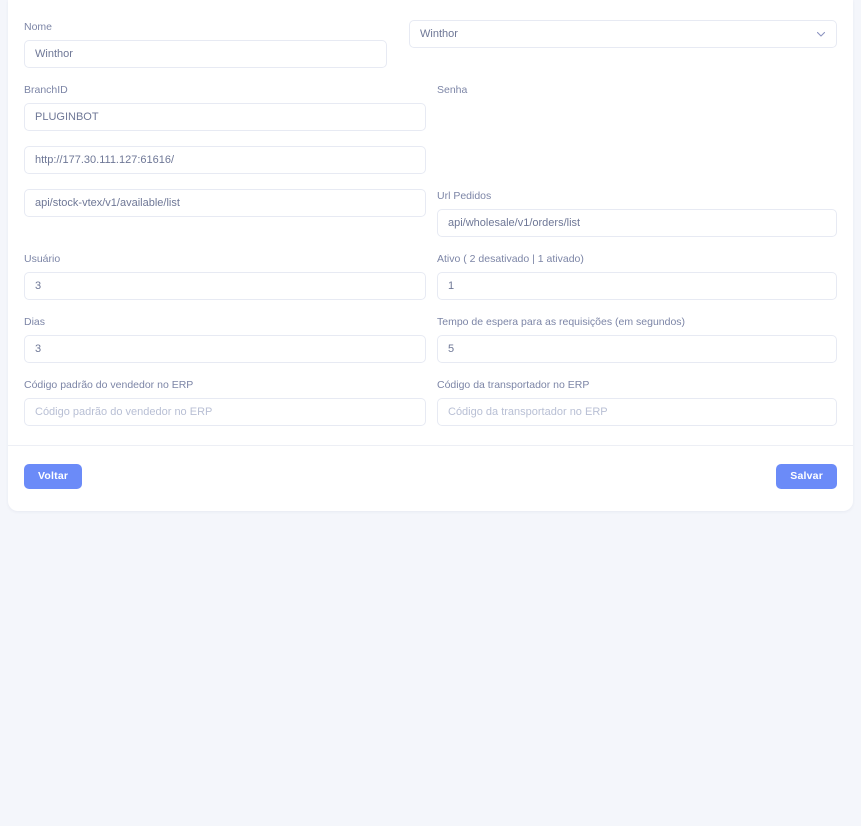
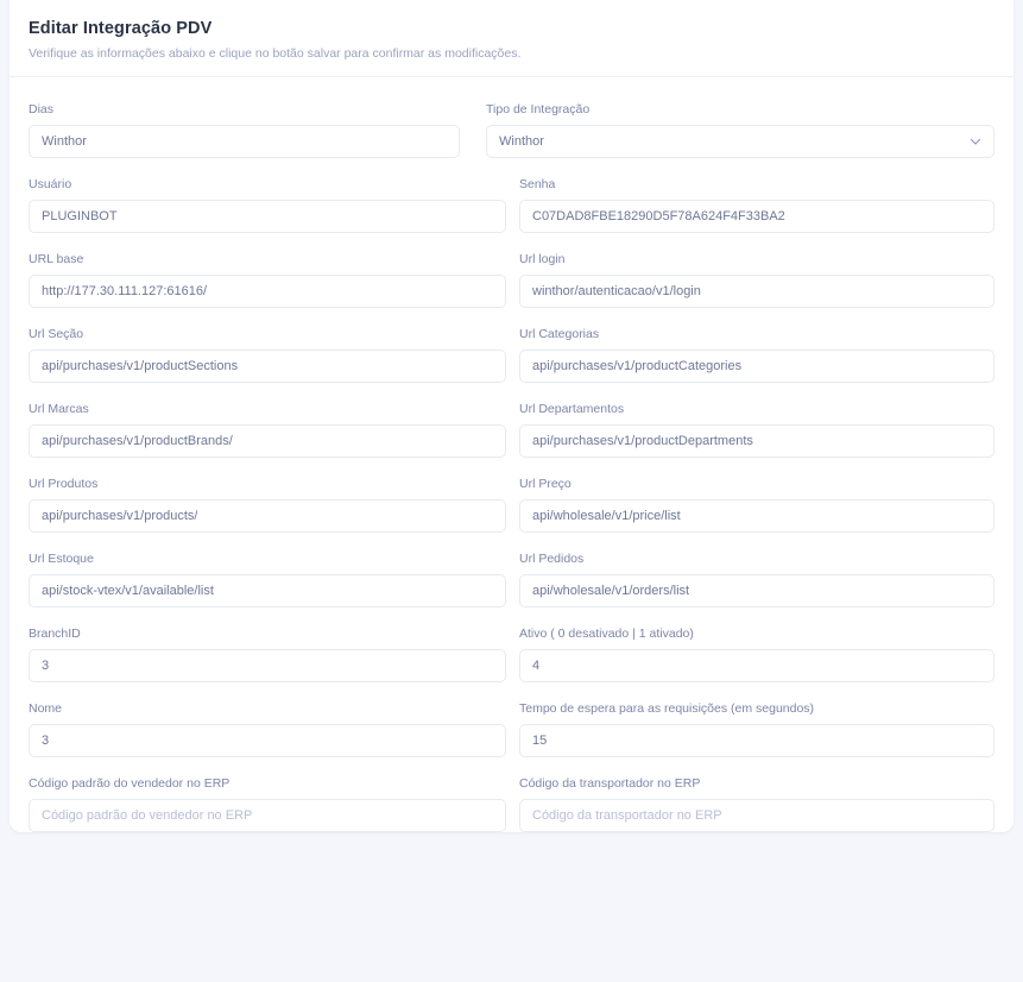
+ Editar Integração PDV
+ Verifique as informações abaixo e clique no botão salvar para confirmar as modificações.
- Nome
+ Dias
  Winthor
+ Tipo de Integração
  Winthor
- BranchID
+ Usuário
  PLUGINBOT
  Senha
+ C07DAD8FBE18290D5F78A624F4F33BA2
+ URL base
  http://177.30.111.127:61616/
+ Url login
+ winthor/autenticacao/v1/login
+ Url Seção
+ api/purchases/v1/productSections
+ Url Categorias
+ api/purchases/v1/productCategories
+ Url Marcas
+ api/purchases/v1/productBrands/
+ Url Departamentos
+ api/purchases/v1/productDepartments
+ Url Produtos
+ api/purchases/v1/products/
+ Url Preço
+ api/wholesale/v1/price/list
+ Url Estoque
  api/stock-vtex/v1/available/list
  Url Pedidos
  api/wholesale/v1/orders/list
- Usuário
+ BranchID
  3
- Ativo ( 2 desativado | 1 ativado)
+ Ativo ( 0 desativado | 1 ativado)
- 1
+ 4
- Dias
+ Nome
  3
  Tempo de espera para as requisições (em segundos)
- 5
+ 15
  Código padrão do vendedor no ERP
  Código padrão do vendedor no ERP
  Código da transportador no ERP
  Código da transportador no ERP
- Voltar
- Salvar
